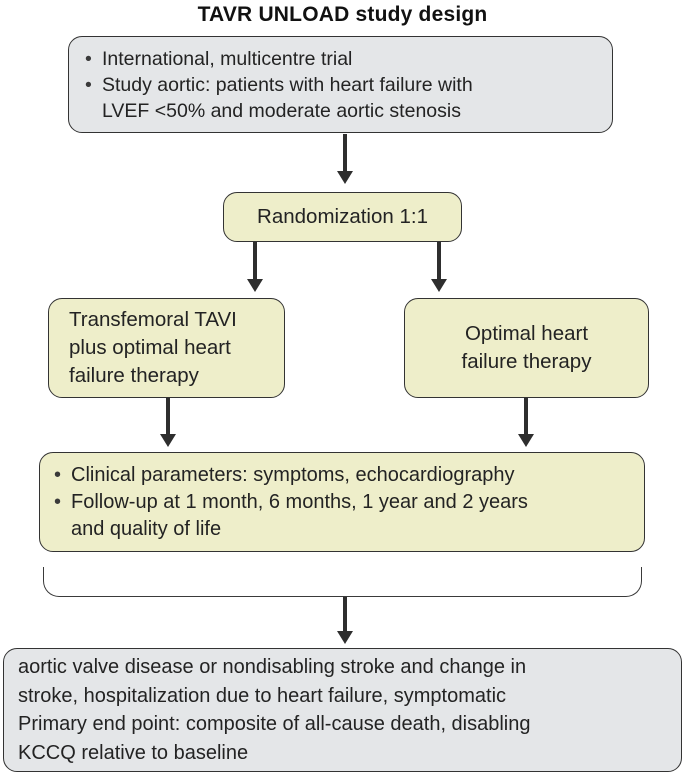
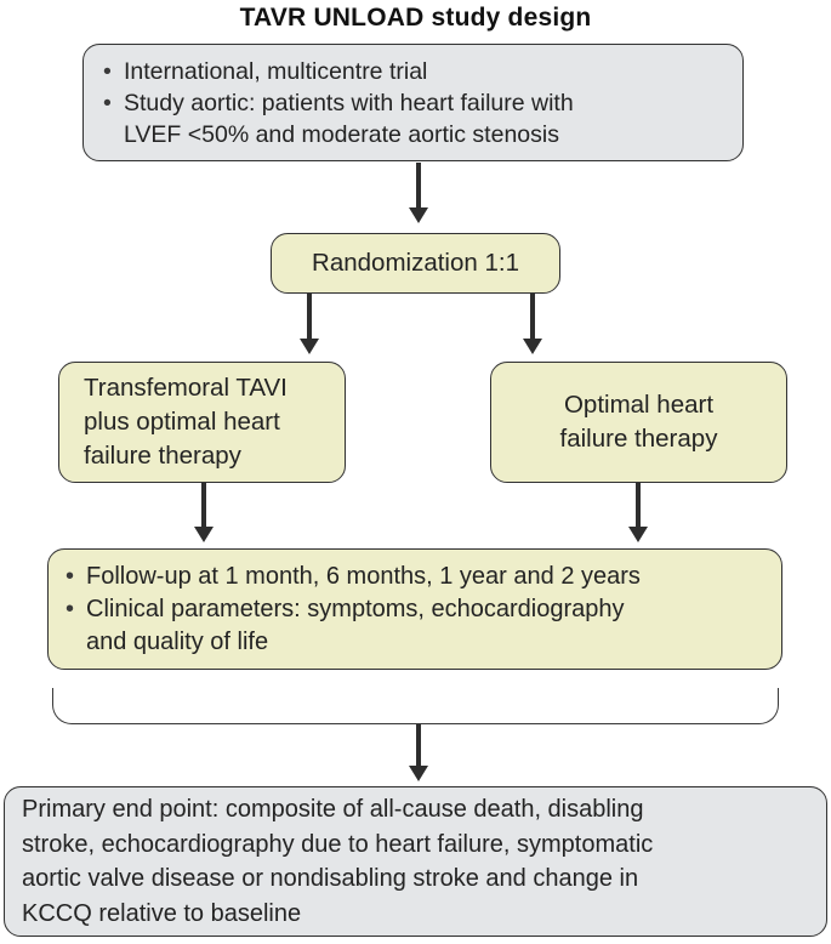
  TAVR UNLOAD study design
  •
  International, multicentre trial
  •
  Study aortic: patients with heart failure with
  LVEF <50% and moderate aortic stenosis
  Randomization 1:1
  Transfemoral TAVI
  plus optimal heart
  failure therapy
  Optimal heart
  failure therapy
  •
- Clinical parameters: symptoms, echocardiography
+ Follow-up at 1 month, 6 months, 1 year and 2 years
  •
- Follow-up at 1 month, 6 months, 1 year and 2 years
+ Clinical parameters: symptoms, echocardiography
  and quality of life
- aortic valve disease or nondisabling stroke and change in
+ Primary end point: composite of all-cause death, disabling
- stroke, hospitalization due to heart failure, symptomatic
+ stroke, echocardiography due to heart failure, symptomatic
- Primary end point: composite of all-cause death, disabling
+ aortic valve disease or nondisabling stroke and change in
  KCCQ relative to baseline
